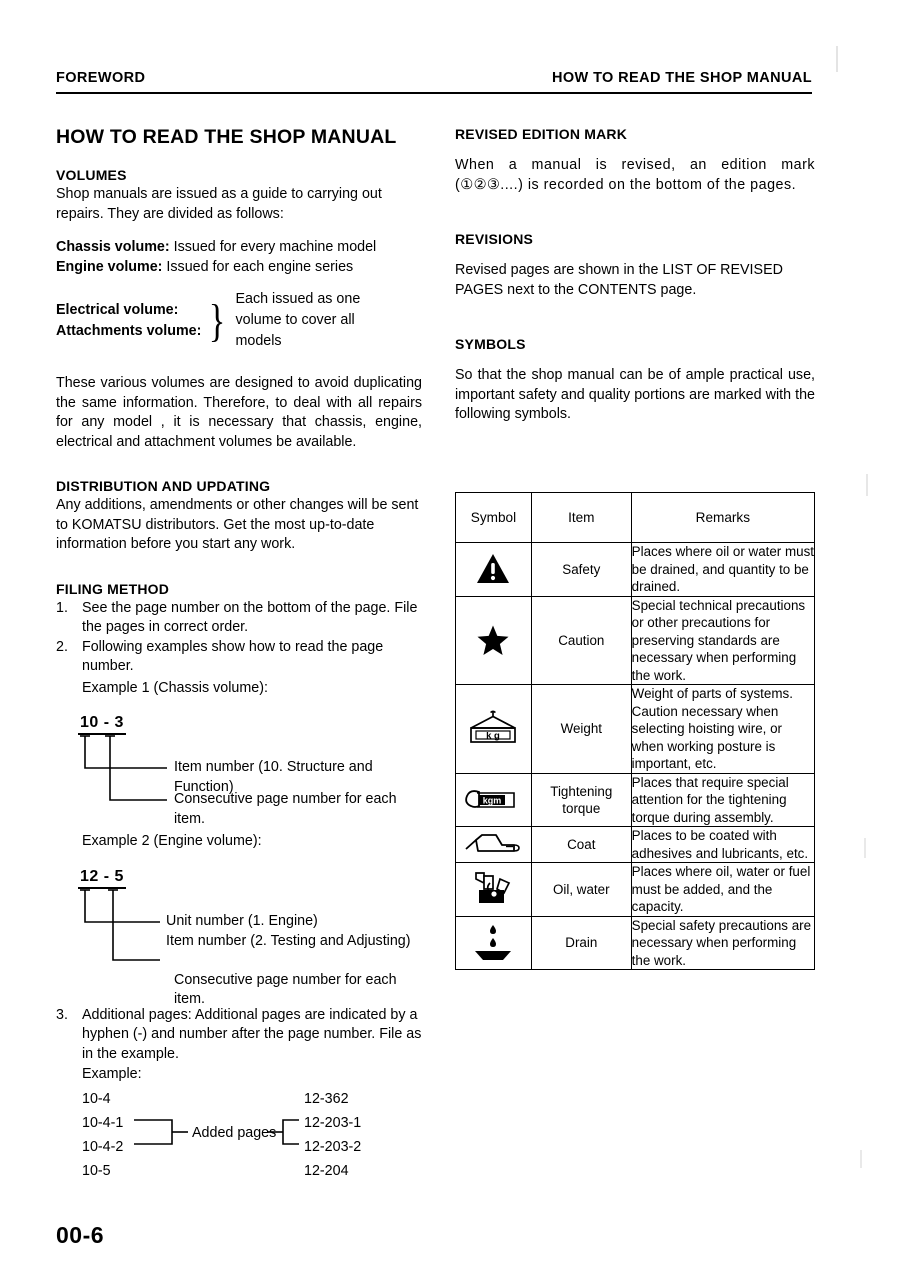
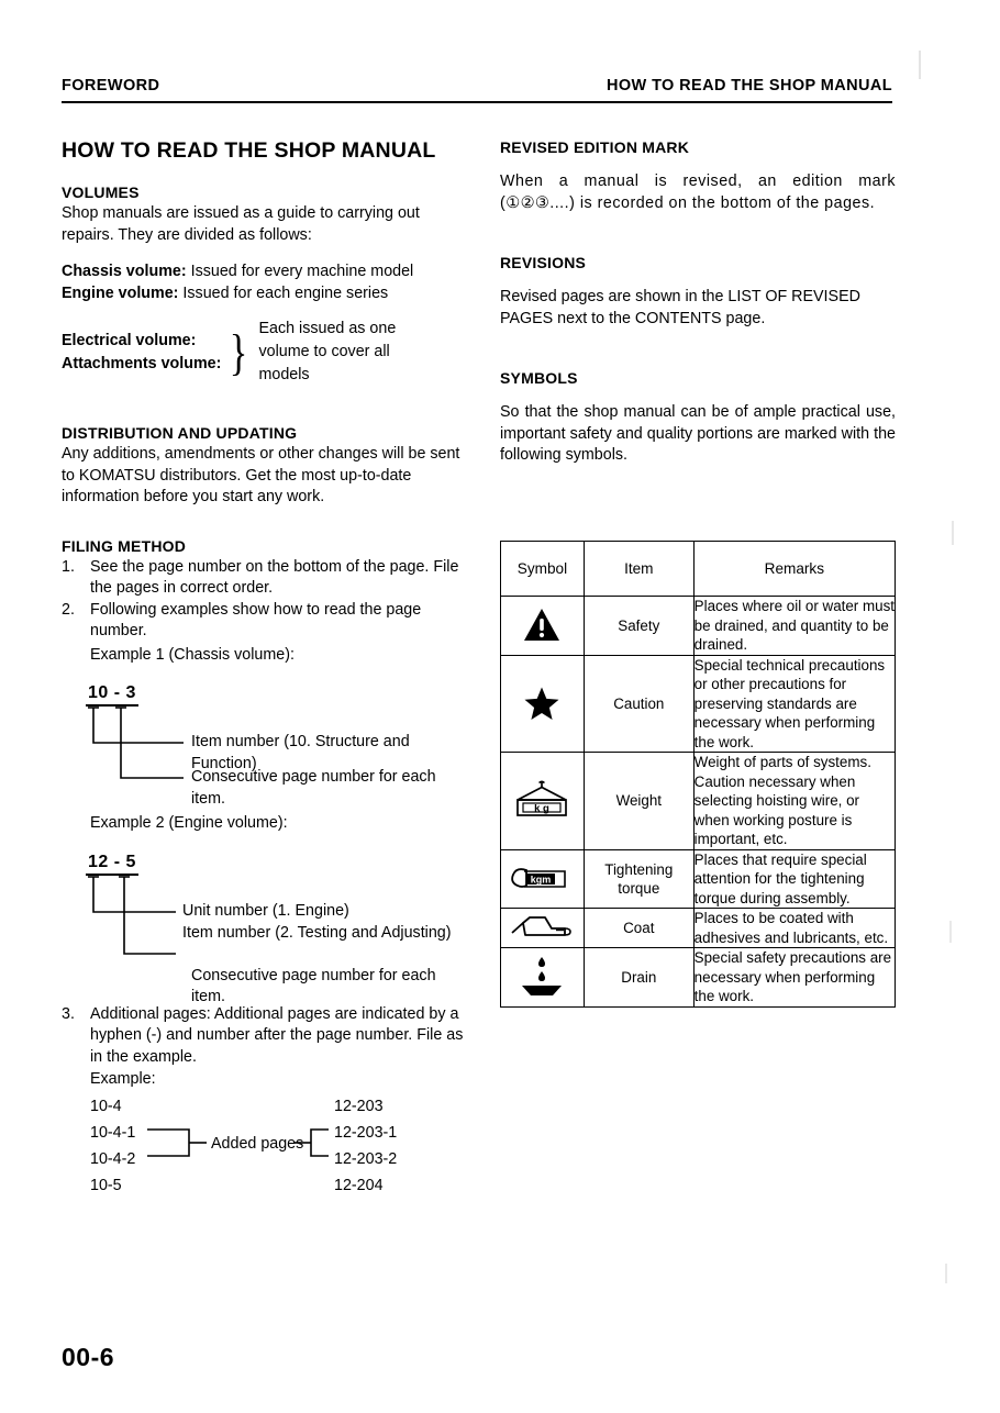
  FOREWORD
  HOW TO READ THE SHOP MANUAL
  HOW TO READ THE SHOP MANUAL
  VOLUMES
  Shop manuals are issued as a guide to carrying out repairs. They are divided as follows:
  Chassis volume: Issued for every machine model
  Engine volume: Issued for each engine series
  Electrical volume:
  Attachments volume:
  }
  Each issued as one
  volume to cover all
  models
- These various volumes are designed to avoid duplicating the same information. Therefore, to deal with all repairs for any model , it is necessary that chassis, engine, electrical and attachment volumes be available.
  DISTRIBUTION AND UPDATING
  Any additions, amendments or other changes will be sent to KOMATSU distributors. Get the most up-to-date information before you start any work.
  FILING METHOD
  1.
  See the page number on the bottom of the page. File the pages in correct order.
  2.
  Following examples show how to read the page number.
  Example 1 (Chassis volume):
  10 - 3
  Item number (10. Structure and Function)
  Consecutive page number for each item.
  Example 2 (Engine volume):
  12 - 5
  Unit number (1. Engine)
  Item number (2. Testing and Adjusting)
  Consecutive page number for each item.
  3.
  Additional pages: Additional pages are indicated by a hyphen (-) and number after the page number. File as in the example.
  Example:
  10-4
  10-4-1
  10-4-2
  10-5
- 12-362
+ 12-203
  12-203-1
  12-203-2
  12-204
  Added pages
  REVISED EDITION MARK
  When a manual is revised, an edition mark (①②③....) is recorded on the bottom of the pages.
  REVISIONS
  Revised pages are shown in the LIST OF REVISED PAGES next to the CONTENTS page.
  SYMBOLS
  So that the shop manual can be of ample practical use, important safety and quality portions are marked with the following symbols.
  Symbol	Item	Remarks
  	Safety	Places where oil or water must be drained, and quantity to be drained.
  	Caution	Special technical precautions or other precautions for preserving standards are necessary when performing the work.
  k g	Weight	Weight of parts of systems. Caution necessary when selecting hoisting wire, or when working posture is important, etc.
  kgm	Tightening torque	Places that require special attention for the tightening torque during assembly.
  	Coat	Places to be coated with adhesives and lubricants, etc.
- 	Oil, water	Places where oil, water or fuel must be added, and the capacity.
  	Drain	Special safety precautions are necessary when performing the work.
  00-6
